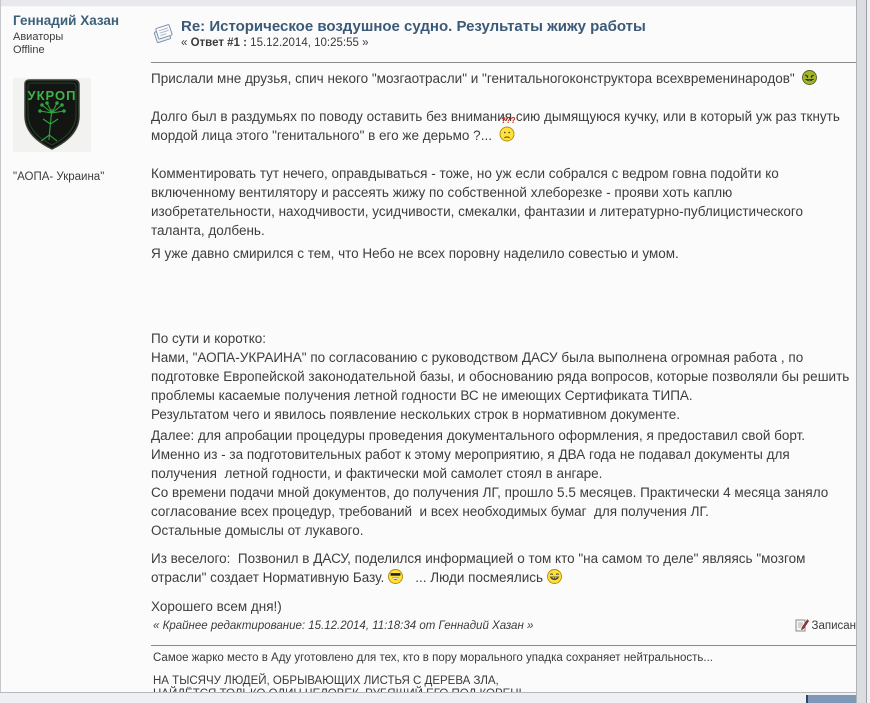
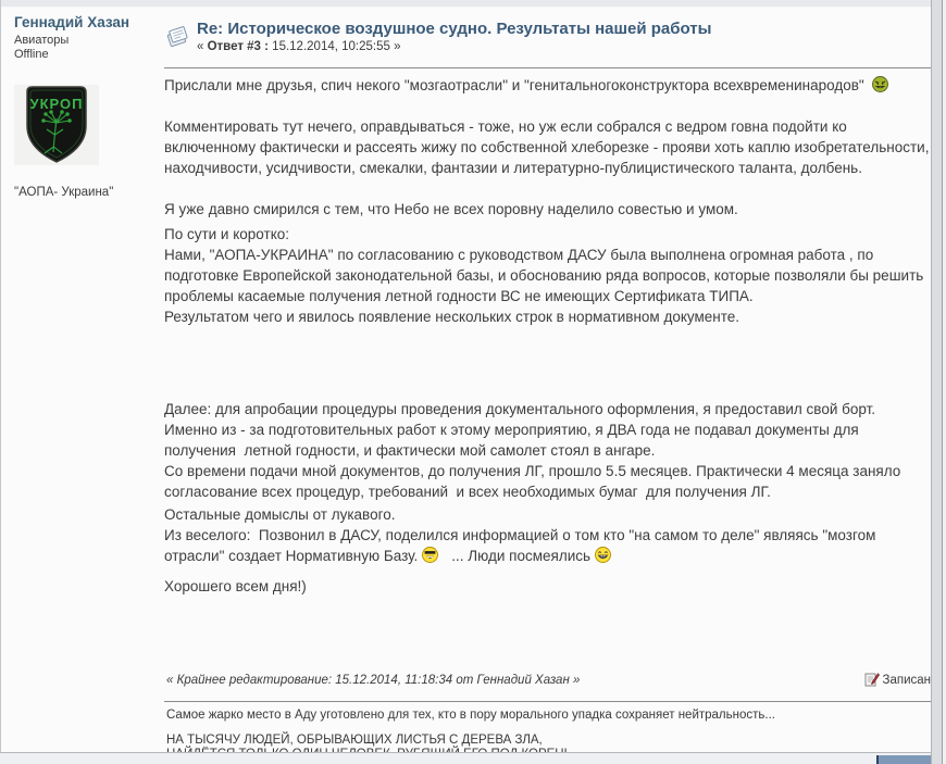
  Геннадий Хазан
  Авиаторы
  Offline
  УКРОП
  "АОПА- Украина"
- Re: Историческое воздушное судно. Результаты жижу работы
+ Re: Историческое воздушное судно. Результаты нашей работы
- « Ответ #1 : 15.12.2014, 10:25:55 »
+ « Ответ #3 : 15.12.2014, 10:25:55 »
  Прислали мне друзья, спич некого "мозгаотрасли" и "генитальногоконструктора всехвременинародов"
- Долго был в раздумьях по поводу оставить без внимания сию дымящуюся кучку, или в который уж раз ткнуть мордой лица этого "генитального" в его же дерьмо ?...
- ???
- Комментировать тут нечего, оправдываться - тоже, но уж если собрался с ведром говна подойти ко включенному вентилятору и рассеять жижу по собственной хлеборезке - прояви хоть каплю изобретательности, находчивости, усидчивости, смекалки, фантазии и литературно-публицистического таланта, долбень.
+ Комментировать тут нечего, оправдываться - тоже, но уж если собрался с ведром говна подойти ко включенному фактически и рассеять жижу по собственной хлеборезке - прояви хоть каплю изобретательности, находчивости, усидчивости, смекалки, фантазии и литературно-публицистического таланта, долбень.
  Я уже давно смирился с тем, что Небо не всех поровну наделило совестью и умом.
  По сути и коротко:
  Нами, "АОПА-УКРАИНА" по согласованию с руководством ДАСУ была выполнена огромная работа , по подготовке Европейской законодательной базы, и обоснованию ряда вопросов, которые позволяли бы решить проблемы касаемые получения летной годности ВС не имеющих Сертификата ТИПА.
  Результатом чего и явилось появление нескольких строк в нормативном документе.
  Далее: для апробации процедуры проведения документального оформления, я предоставил свой борт.
  Именно из - за подготовительных работ к этому мероприятию, я ДВА года не подавал документы для получения летной годности, и фактически мой самолет стоял в ангаре.
  Со времени подачи мной документов, до получения ЛГ, прошло 5.5 месяцев. Практически 4 месяца заняло согласование всех процедур, требований и всех необходимых бумаг для получения ЛГ.
  Остальные домыслы от лукавого.
  Из веселого: Позвонил в ДАСУ, поделился информацией о том кто "на самом то деле" являясь "мозгом отрасли" создает Нормативную Базу. ... Люди посмеялись
  Хорошего всем дня!)
  « Крайнее редактирование: 15.12.2014, 11:18:34 от Геннадий Хазан »
  Записан
  Самое жарко место в Аду уготовлено для тех, кто в пору морального упадка сохраняет нейтральность...
  НА ТЫСЯЧУ ЛЮДЕЙ, ОБРЫВАЮЩИХ ЛИСТЬЯ С ДЕРЕВА ЗЛА,
